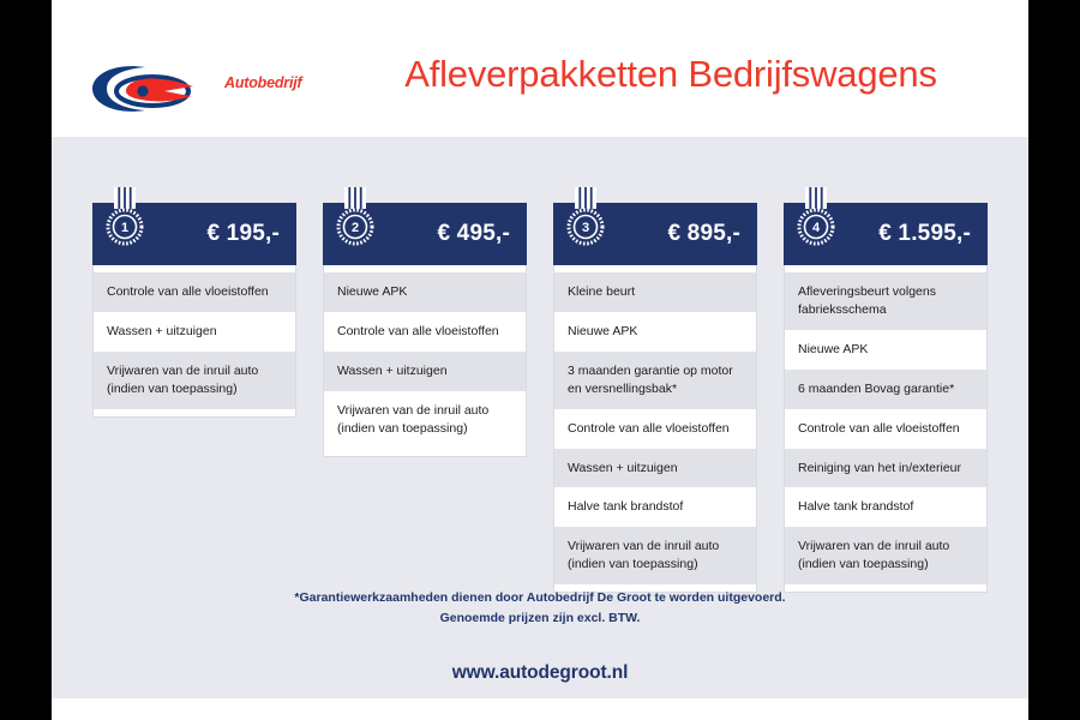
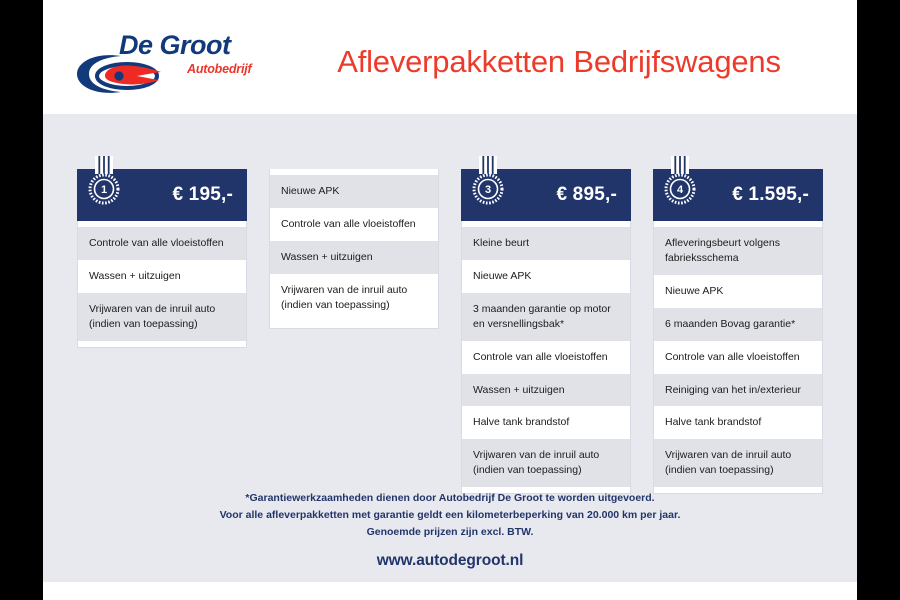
+ De Groot
  Autobedrijf
  Afleverpakketten Bedrijfswagens
  1
  € 195,-
  Controle van alle vloeistoffen
  Wassen + uitzuigen
  Vrijwaren van de inruil auto (indien van toepassing)
- 2
- € 495,-
  Nieuwe APK
  Controle van alle vloeistoffen
  Wassen + uitzuigen
  Vrijwaren van de inruil auto (indien van toepassing)
  3
  € 895,-
  Kleine beurt
  Nieuwe APK
  3 maanden garantie op motor en versnellingsbak*
  Controle van alle vloeistoffen
  Wassen + uitzuigen
  Halve tank brandstof
  Vrijwaren van de inruil auto (indien van toepassing)
  4
  € 1.595,-
  Afleveringsbeurt volgens fabrieksschema
  Nieuwe APK
  6 maanden Bovag garantie*
  Controle van alle vloeistoffen
  Reiniging van het in/exterieur
  Halve tank brandstof
  Vrijwaren van de inruil auto (indien van toepassing)
  *Garantiewerkzaamheden dienen door Autobedrijf De Groot te worden uitgevoerd.
+ Voor alle afleverpakketten met garantie geldt een kilometerbeperking van 20.000 km per jaar.
  Genoemde prijzen zijn excl. BTW.
  www.autodegroot.nl
